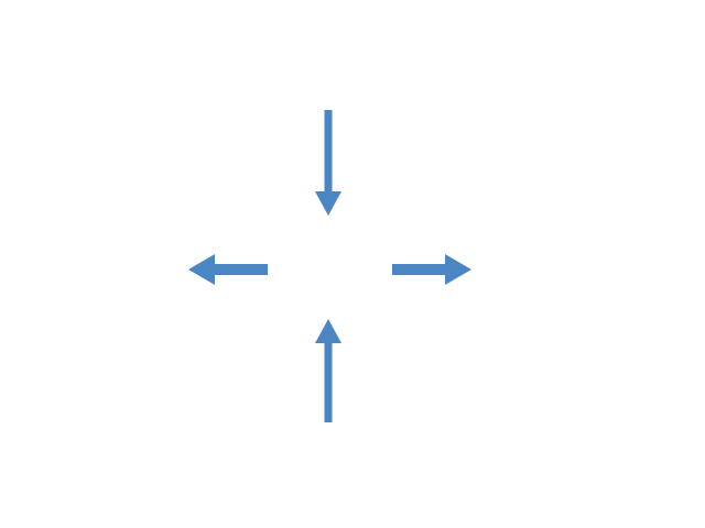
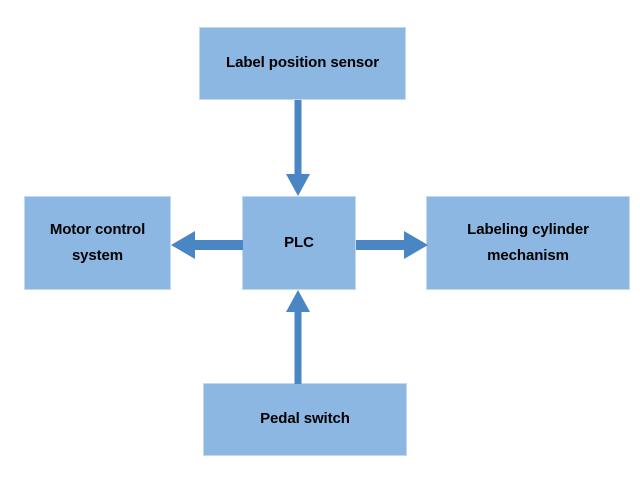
+ Label position sensor
+ Motor control
+ system
+ PLC
+ Labeling cylinder
+ mechanism
+ Pedal switch
